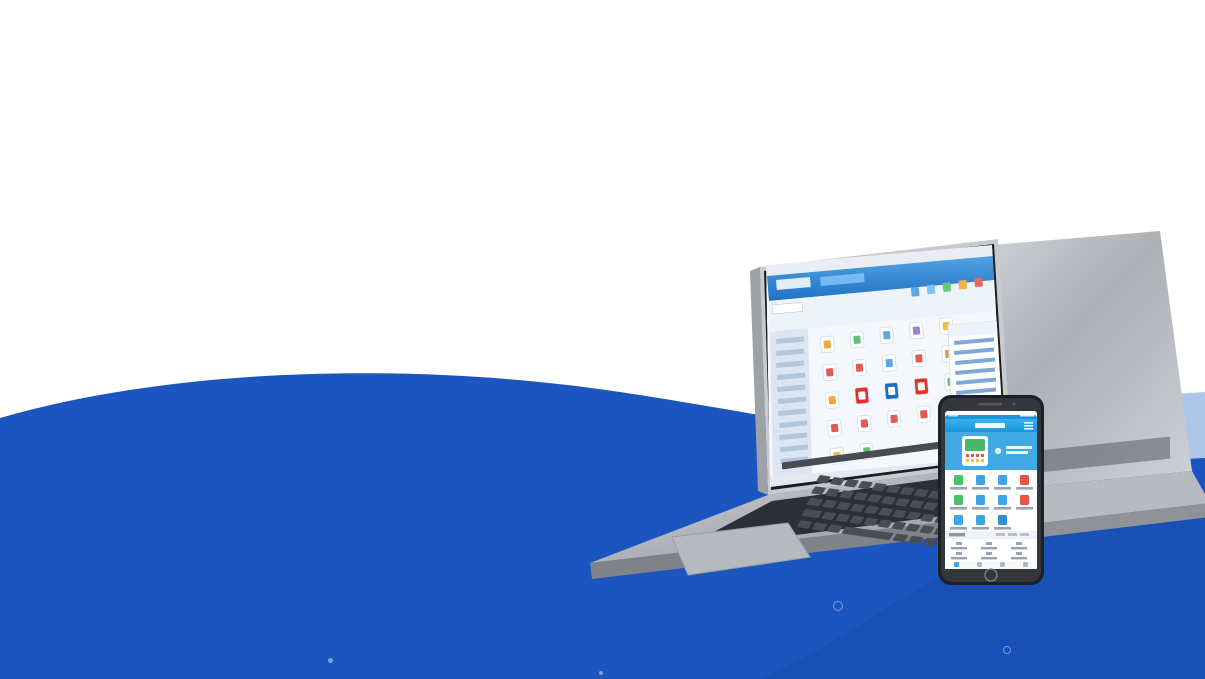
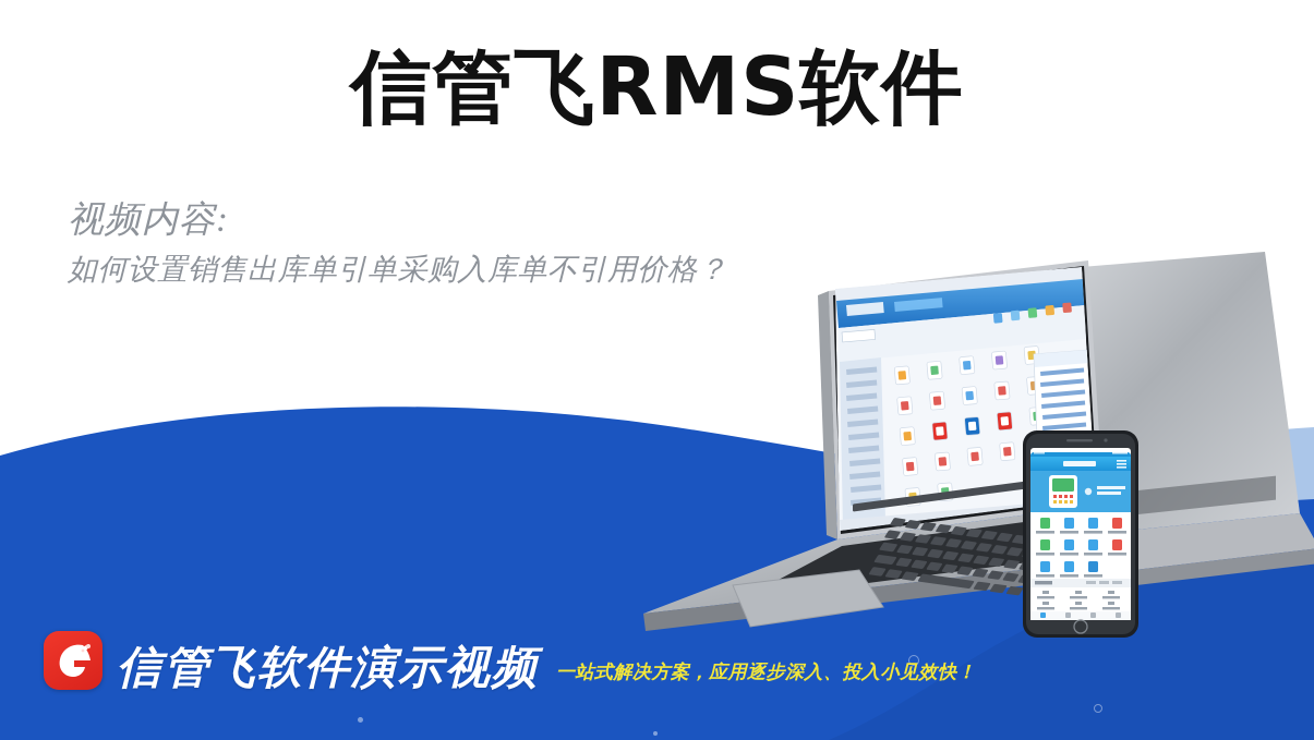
+ 信管飞RMS软件
+ 视频内容:
+ 如何设置销售出库单引单采购入库单不引用价格？
+ 信管飞软件演示视频
+ 一站式解决方案，应用逐步深入、投入小见效快！
